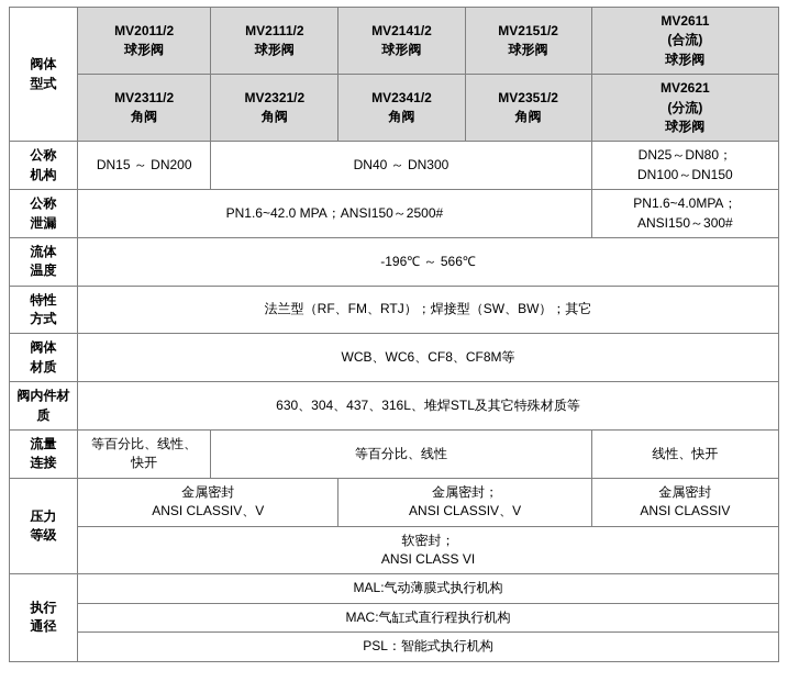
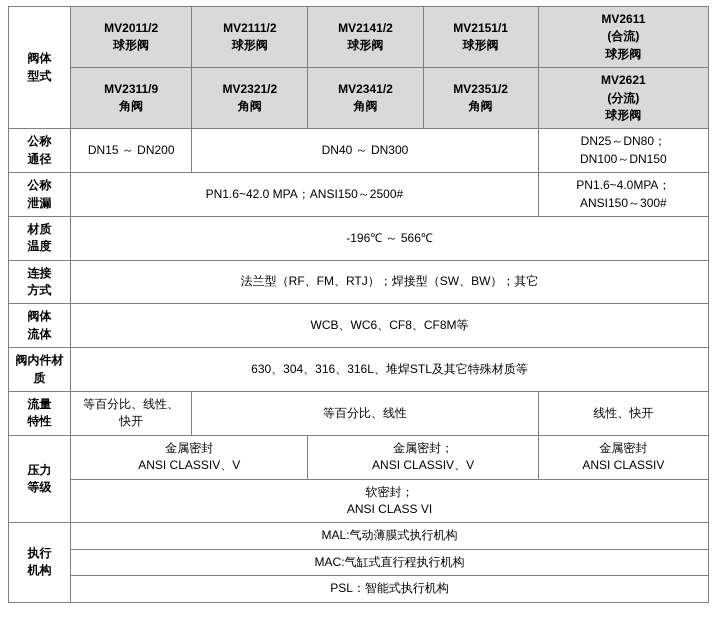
- 阀体 型式	MV2011/2 球形阀	MV2111/2 球形阀	MV2141/2 球形阀	MV2151/2 球形阀	MV2611 (合流) 球形阀
+ 阀体 型式	MV2011/2 球形阀	MV2111/2 球形阀	MV2141/2 球形阀	MV2151/1 球形阀	MV2611 (合流) 球形阀
- MV2311/2 角阀	MV2321/2 角阀	MV2341/2 角阀	MV2351/2 角阀	MV2621 (分流) 球形阀
+ MV2311/9 角阀	MV2321/2 角阀	MV2341/2 角阀	MV2351/2 角阀	MV2621 (分流) 球形阀
- 公称 机构	DN15 ～ DN200	DN40 ～ DN300	DN25～DN80； DN100～DN150
+ 公称 通径	DN15 ～ DN200	DN40 ～ DN300	DN25～DN80； DN100～DN150
  公称 泄漏	PN1.6~42.0 MPA；ANSI150～2500#	PN1.6~4.0MPA； ANSI150～300#
- 流体 温度	-196℃ ～ 566℃
+ 材质 温度	-196℃ ～ 566℃
- 特性 方式	法兰型（RF、FM、RTJ）；焊接型（SW、BW）；其它
+ 连接 方式	法兰型（RF、FM、RTJ）；焊接型（SW、BW）；其它
- 阀体 材质	WCB、WC6、CF8、CF8M等
+ 阀体 流体	WCB、WC6、CF8、CF8M等
- 阀内件材 质	630、304、437、316L、堆焊STL及其它特殊材质等
+ 阀内件材 质	630、304、316、316L、堆焊STL及其它特殊材质等
- 流量 连接	等百分比、线性、 快开	等百分比、线性	线性、快开
+ 流量 特性	等百分比、线性、 快开	等百分比、线性	线性、快开
  压力 等级	金属密封 ANSI CLASSIV、V	金属密封； ANSI CLASSIV、V	金属密封 ANSI CLASSIV
  软密封； ANSI CLASS VI
- 执行 通径	MAL:气动薄膜式执行机构
+ 执行 机构	MAL:气动薄膜式执行机构
  MAC:气缸式直行程执行机构
  PSL：智能式执行机构
